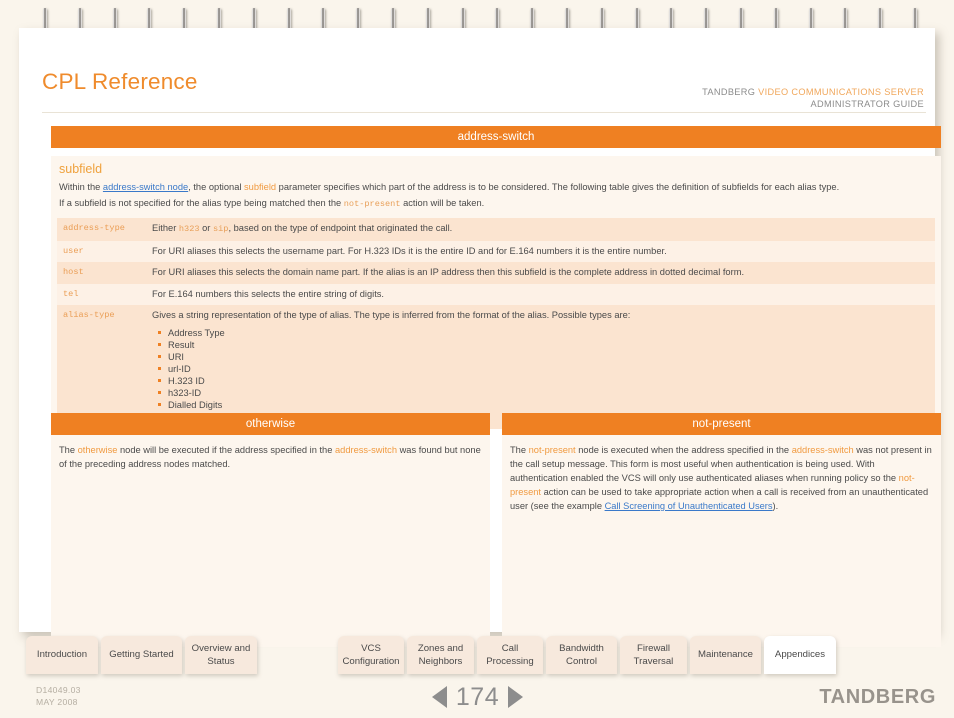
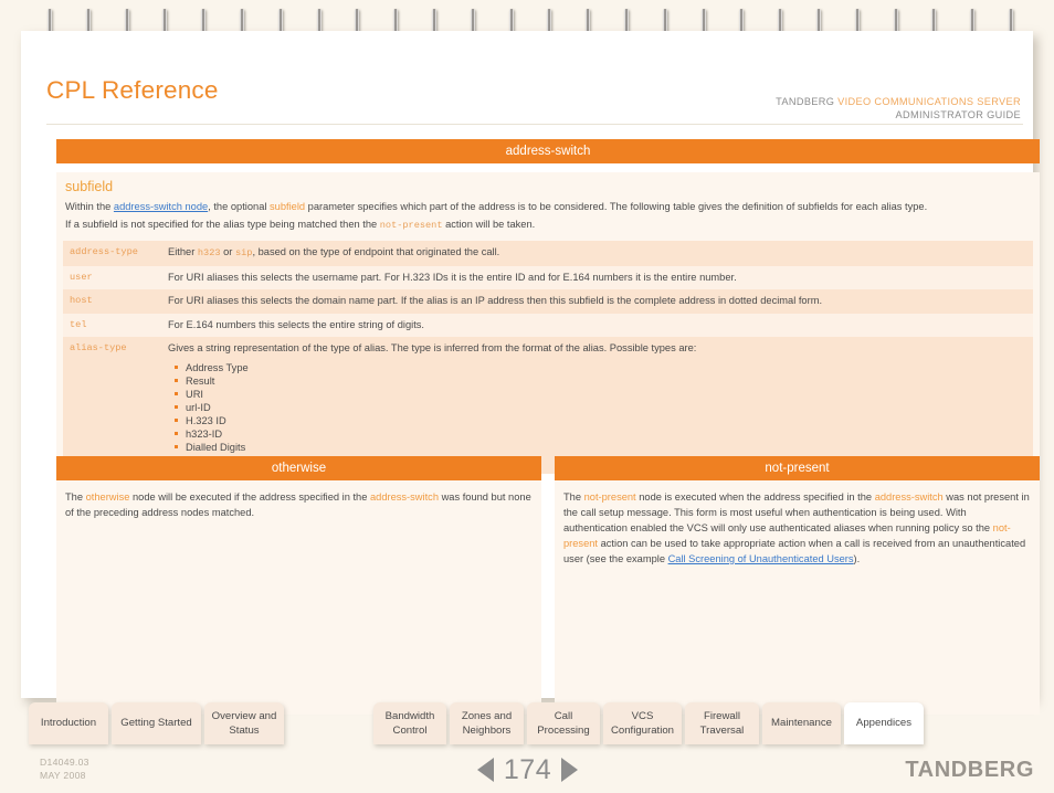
  CPL Reference
  TANDBERG VIDEO COMMUNICATIONS SERVER
  ADMINISTRATOR GUIDE
  address-switch
  subfield
  Within the address-switch node, the optional subfield parameter specifies which part of the address is to be considered. The following table gives the definition of subfields for each alias type.
  If a subfield is not specified for the alias type being matched then the not-present action will be taken.
  address-type	Either h323 or sip, based on the type of endpoint that originated the call.
  user	For URI aliases this selects the username part. For H.323 IDs it is the entire ID and for E.164 numbers it is the entire number.
  host	For URI aliases this selects the domain name part. If the alias is an IP address then this subfield is the complete address in dotted decimal form.
  tel	For E.164 numbers this selects the entire string of digits.
  alias-type	Gives a string representation of the type of alias. The type is inferred from the format of the alias. Possible types are: Address TypeResultURIurl-IDH.323 IDh323-IDDialled Digits
  otherwise
  The otherwise node will be executed if the address specified in the address-switch was found but none of the preceding address nodes matched.
  not-present
  The not-present node is executed when the address specified in the address-switch was not present in the call setup message. This form is most useful when authentication is being used. With authentication enabled the VCS will only use authenticated aliases when running policy so the not-present action can be used to take appropriate action when a call is received from an unauthenticated user (see the example Call Screening of Unauthenticated Users).
  Introduction
  Getting Started
  Overview and Status
- VCS Configuration
+ Bandwidth Control
  Zones and Neighbors
  Call Processing
- Bandwidth Control
+ VCS Configuration
  Firewall Traversal
  Maintenance
  Appendices
  D14049.03
  MAY 2008
  174
  TANDBERG
